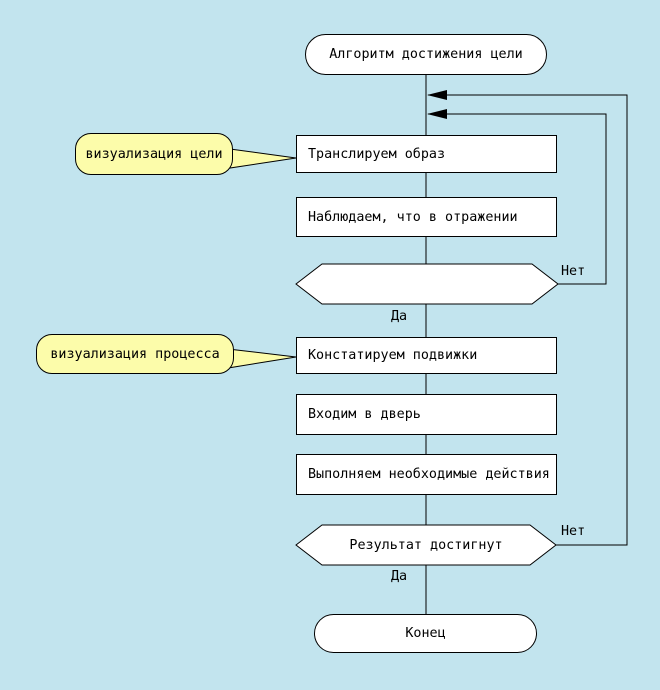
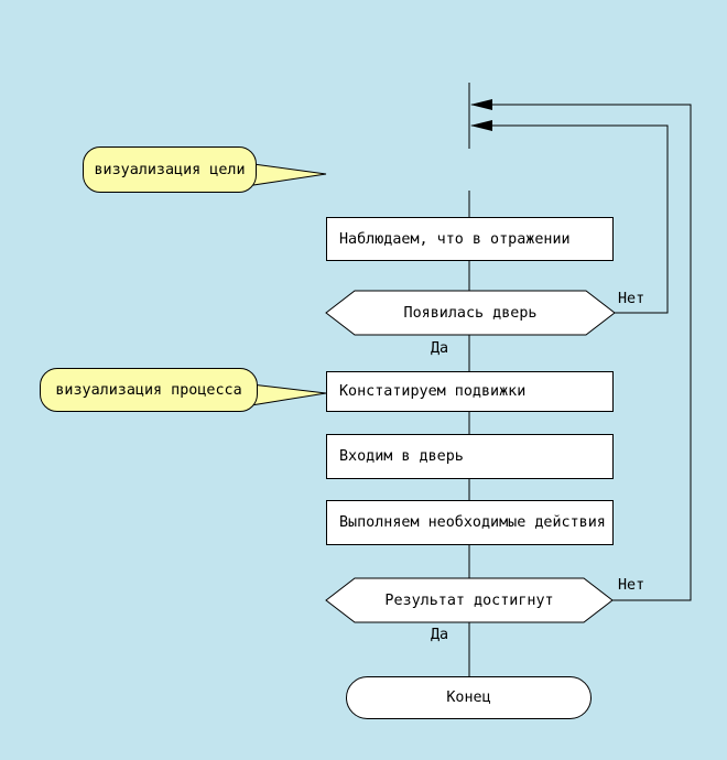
- Алгоритм достижения цели
- Транслируем образ
  Наблюдаем, что в отражении
+ Появилась дверь
  Констатируем подвижки
  Входим в дверь
  Выполняем необходимые действия
  Результат достигнут
  Конец
  визуализация цели
  визуализация процесса
  Нет
  Да
  Нет
  Да
